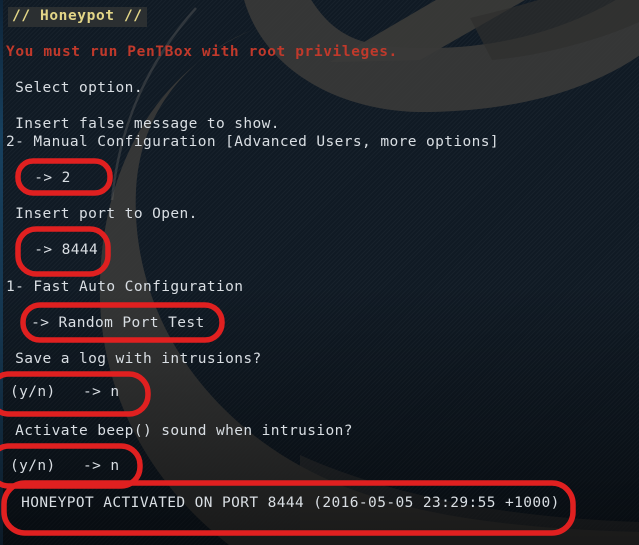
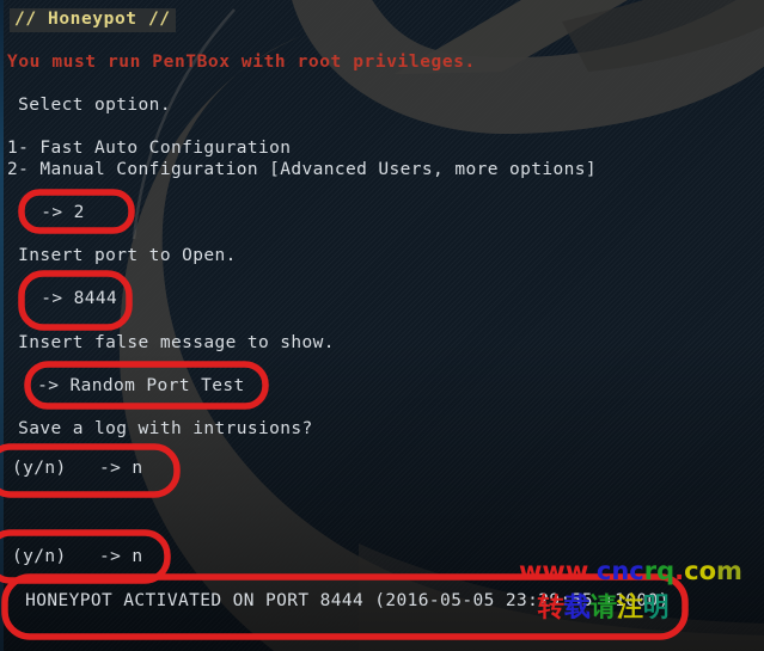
  // Honeypot //
  You must run PenTBox with root privileges.
  Select option.
- Insert false message to show.
+ 1- Fast Auto Configuration
  2- Manual Configuration [Advanced Users, more options]
  -> 2
  Insert port to Open.
  -> 8444
- 1- Fast Auto Configuration
+ Insert false message to show.
  -> Random Port Test
  Save a log with intrusions?
  (y/n) -> n
- Activate beep() sound when intrusion?
  (y/n) -> n
  HONEYPOT ACTIVATED ON PORT 8444 (2016-05-05 23:29:55 +1000)
+ www.cncrq.com
+ 转载请注明
